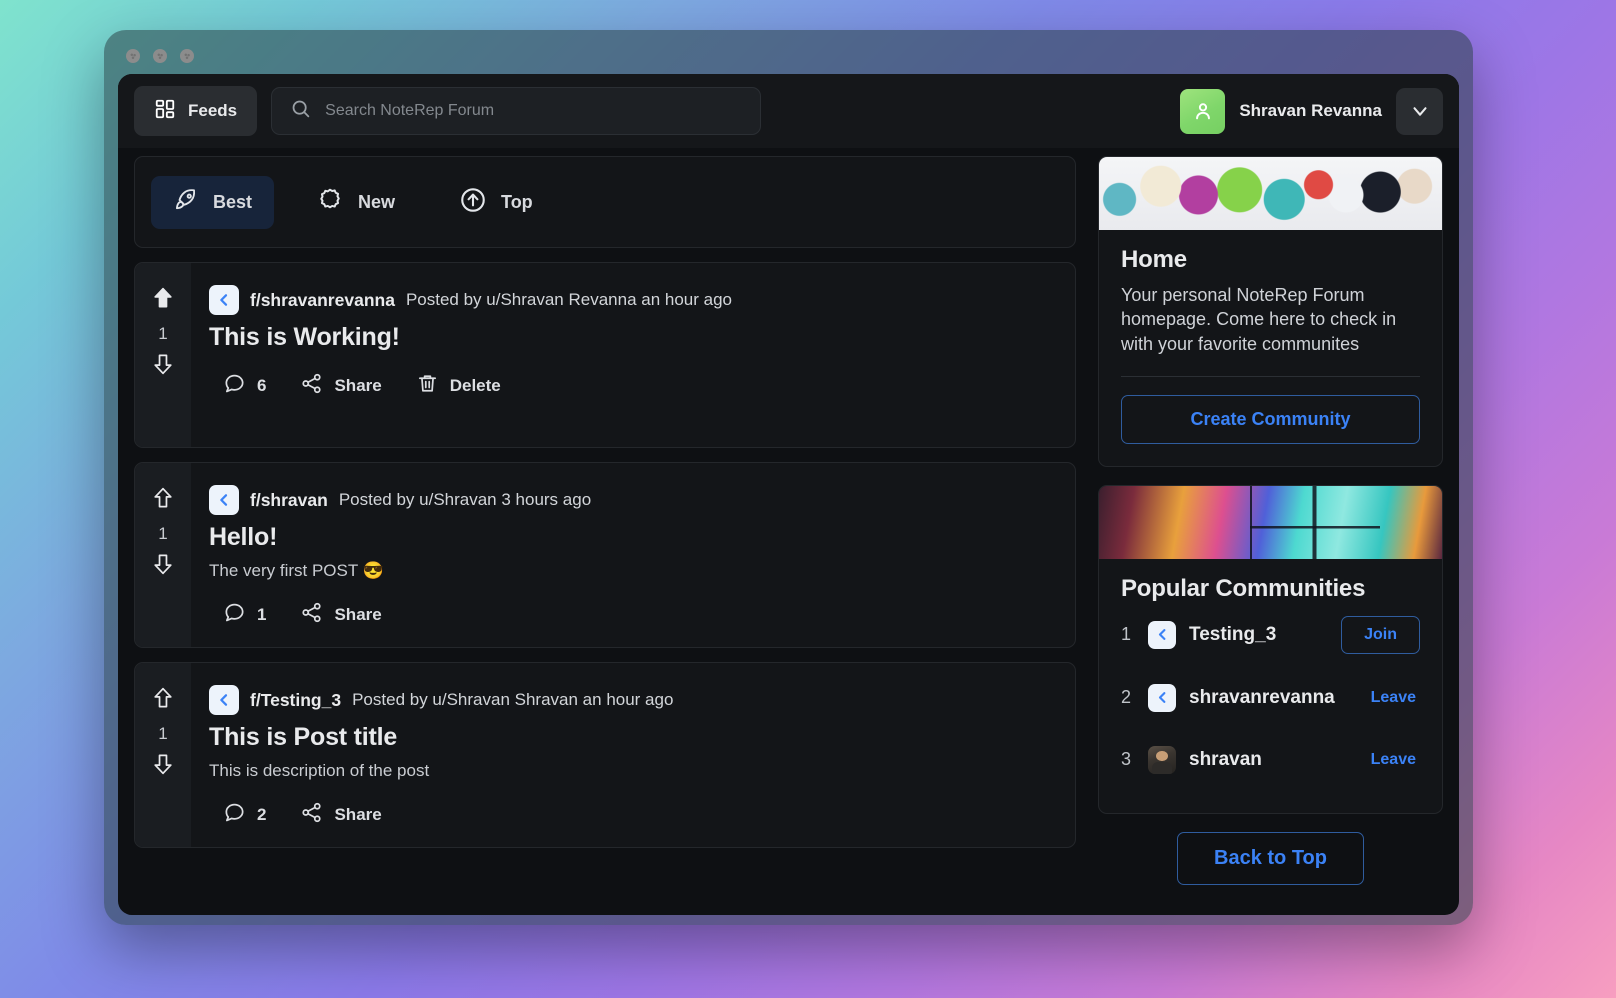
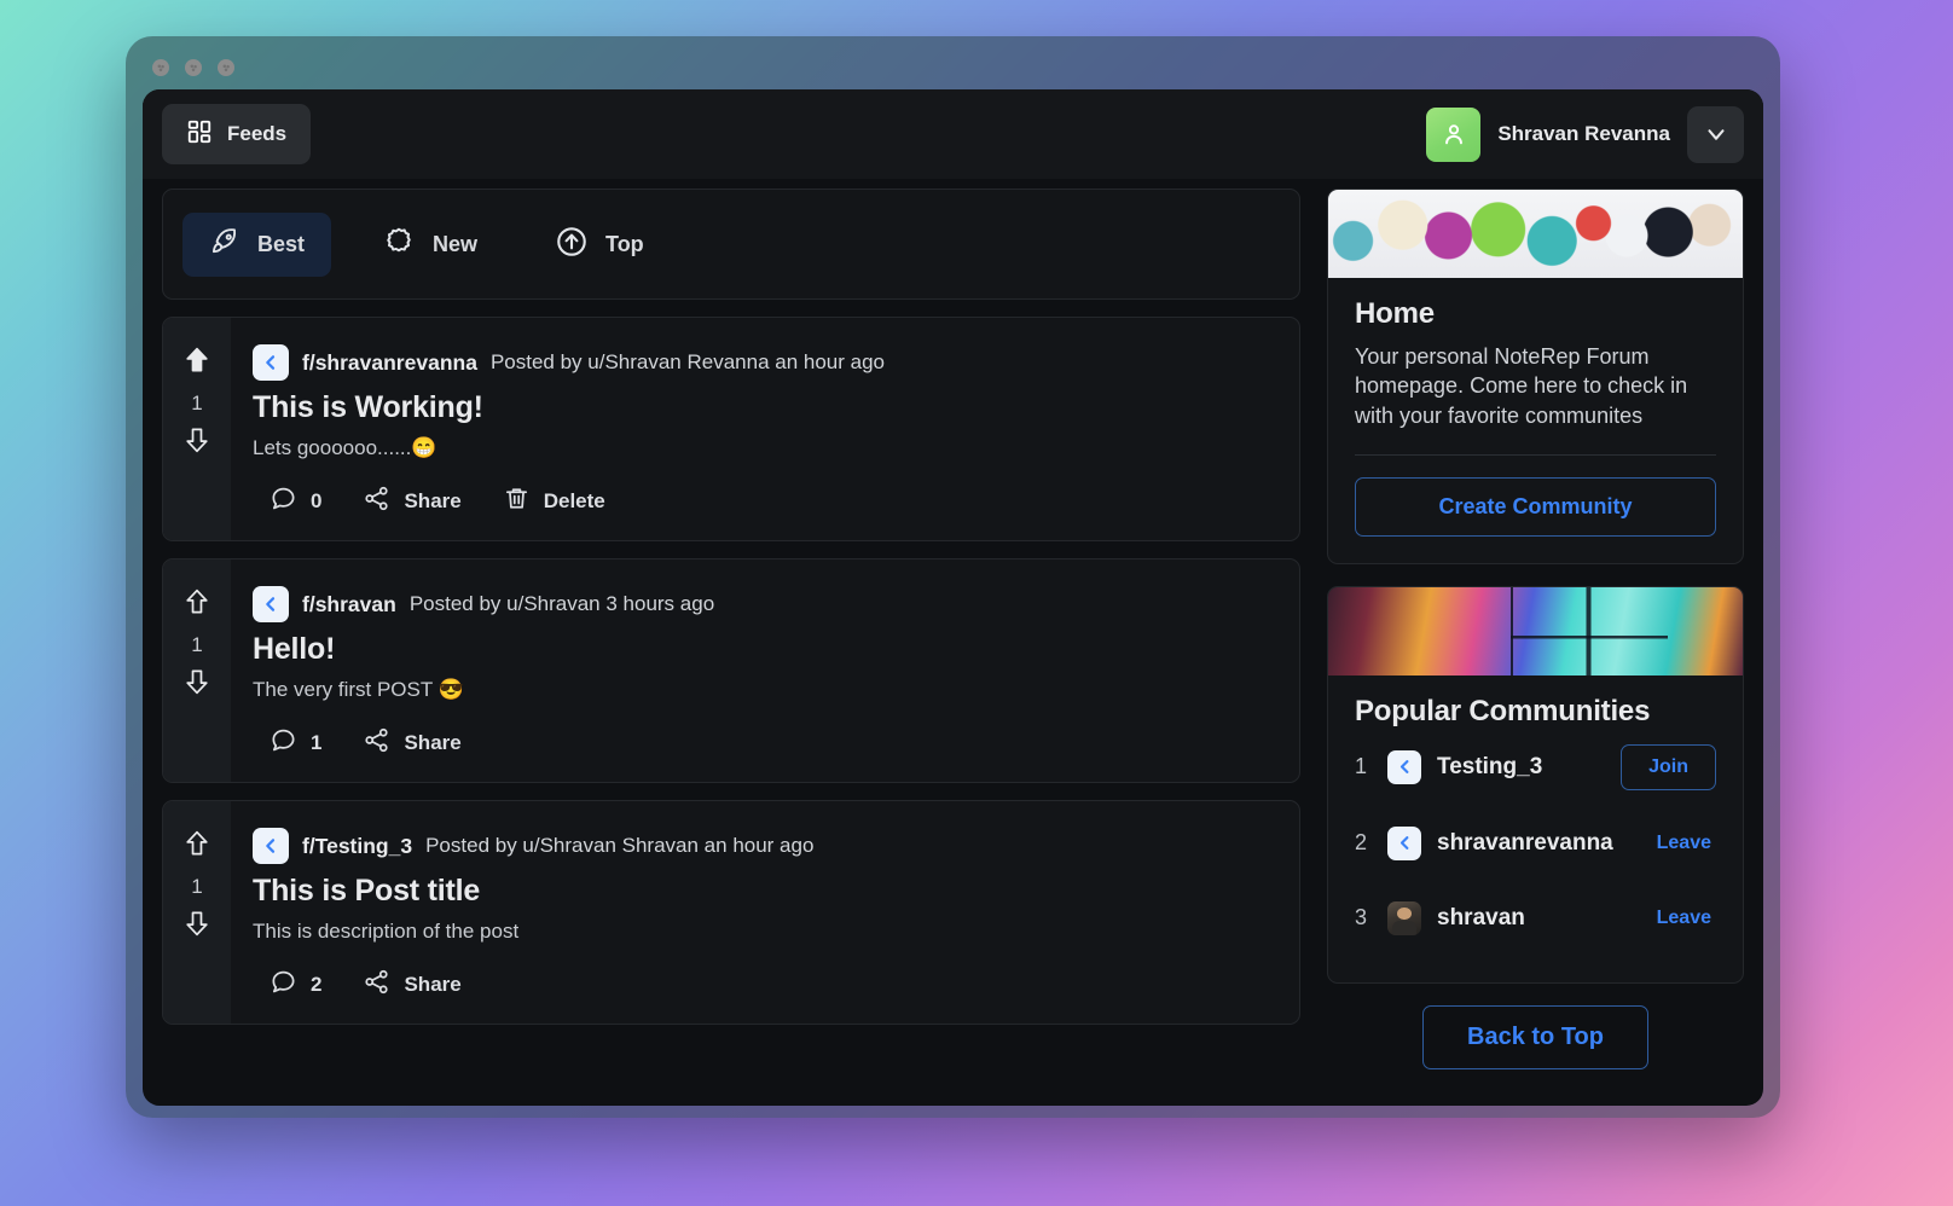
  Feeds
- Search NoteRep Forum
  Shravan Revanna
  Best
  New
  Top
  1
  f/shravanrevanna
  Posted by u/Shravan Revanna an hour ago
  This is Working!
+ Lets goooooo......😁
- 6
+ 0
  Share
  Delete
  1
  f/shravan
  Posted by u/Shravan 3 hours ago
  Hello!
  The very first POST 😎
  1
  Share
  1
  f/Testing_3
  Posted by u/Shravan Shravan an hour ago
  This is Post title
  This is description of the post
  2
  Share
  Home
  Your personal NoteRep Forum homepage. Come here to check in with your favorite communites
  Create Community
  Popular Communities
  1
  Testing_3
  Join
  2
  shravanrevanna
  Leave
  3
  shravan
  Leave
  Back to Top
